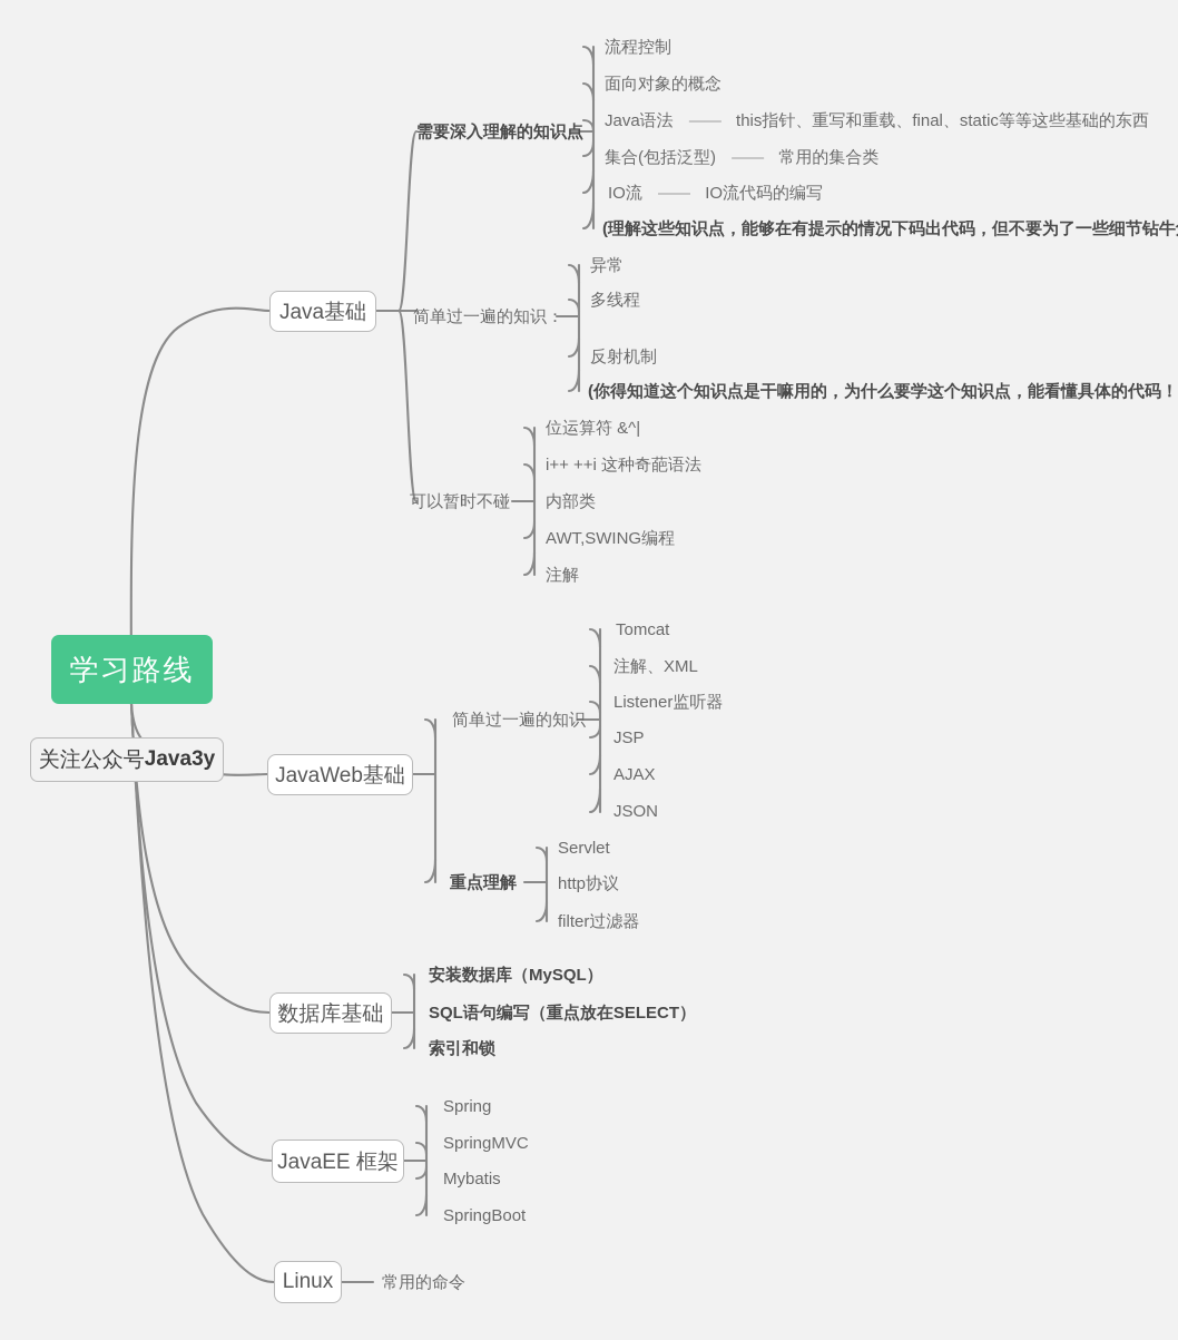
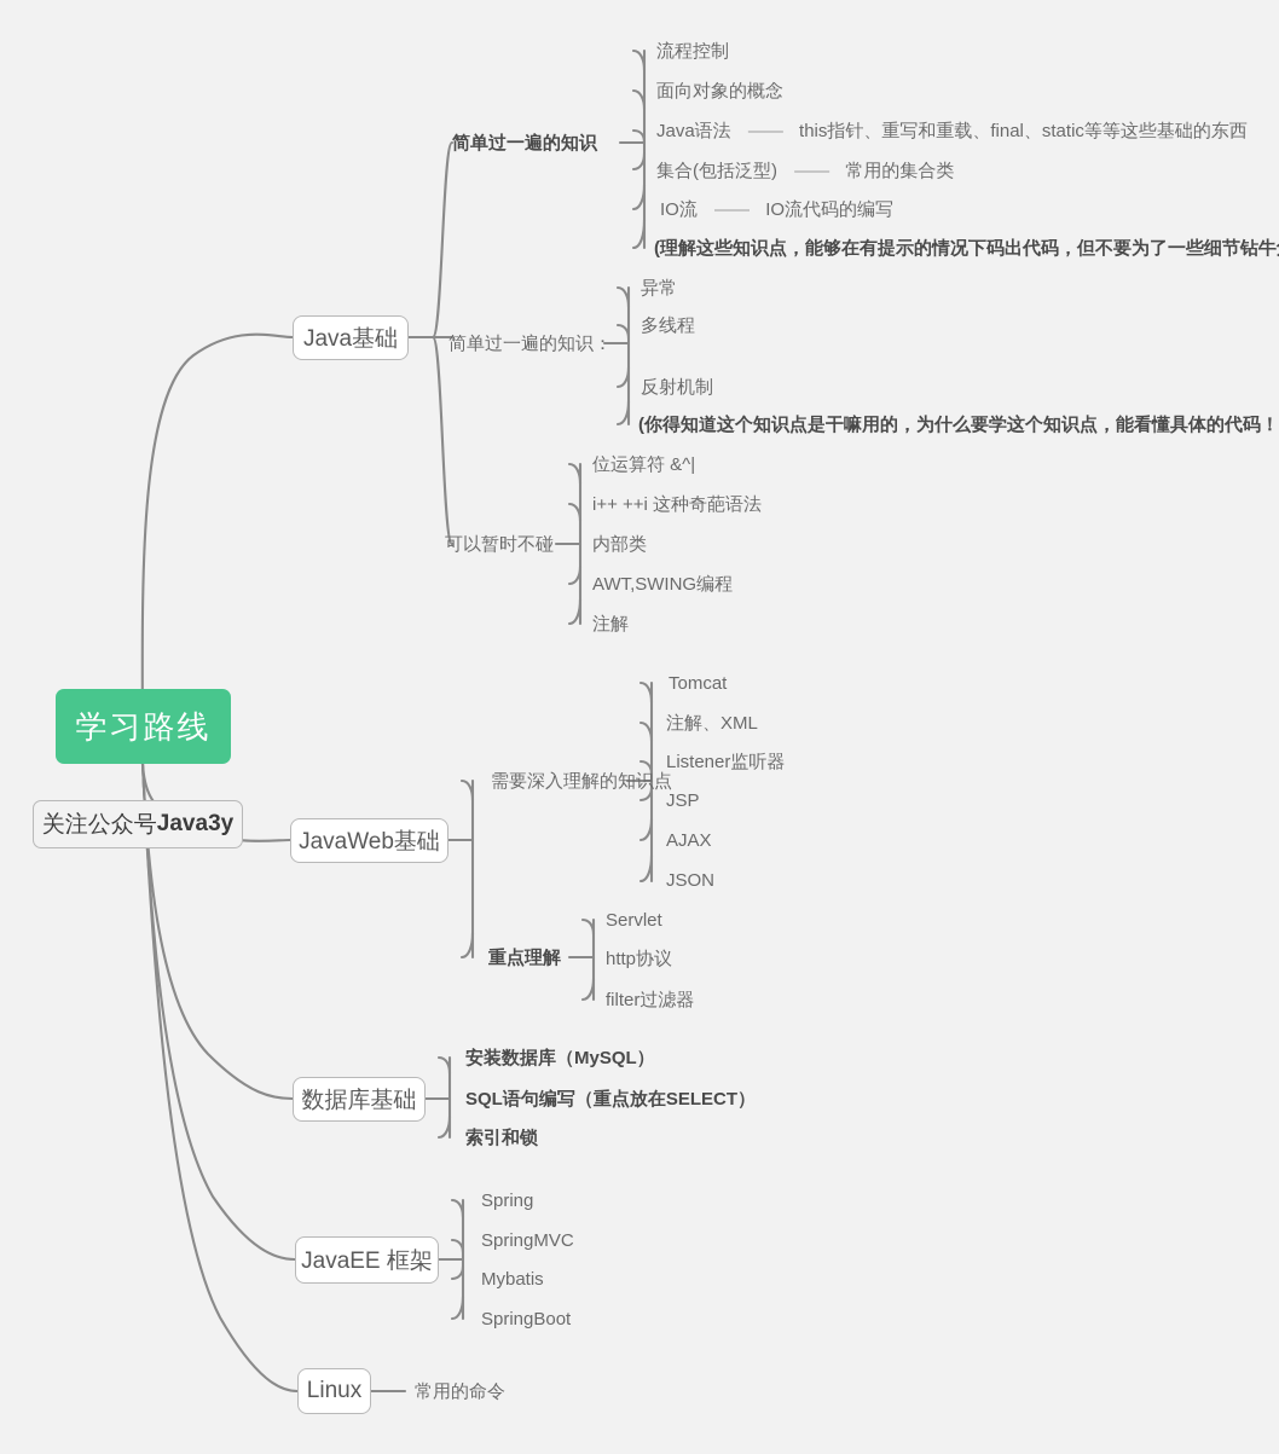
  学习路线
  关注公众号
  Java3y
  Java基础
  JavaWeb基础
  数据库基础
  JavaEE 框架
  Linux
- 需要深入理解的知识点
+ 简单过一遍的知识
  流程控制
  面向对象的概念
  Java语法 —— this指针、重写和重载、final、static等等这些基础的东西
  集合(包括泛型) —— 常用的集合类
  IO流 —— IO流代码的编写
  (理解这些知识点，能够在有提示的情况下码出代码，但不要为了一些细节钻牛
  简单过一遍的知识：
  异常
  多线程
  反射机制
  (你得知道这个知识点是干嘛用的，为什么要学这个知识点，能看懂具体的代码！
  可以暂时不碰
  位运算符 &^|
  i++ ++i 这种奇葩语法
  内部类
  AWT,SWING编程
  注解
- 简单过一遍的知识
+ 需要深入理解的知识点
  Tomcat
  注解、XML
  Listener监听器
  JSP
  AJAX
  JSON
  重点理解
  Servlet
  http协议
  filter过滤器
  安装数据库（MySQL）
  SQL语句编写（重点放在SELECT）
  索引和锁
  Spring
  SpringMVC
  Mybatis
  SpringBoot
  常用的命令
